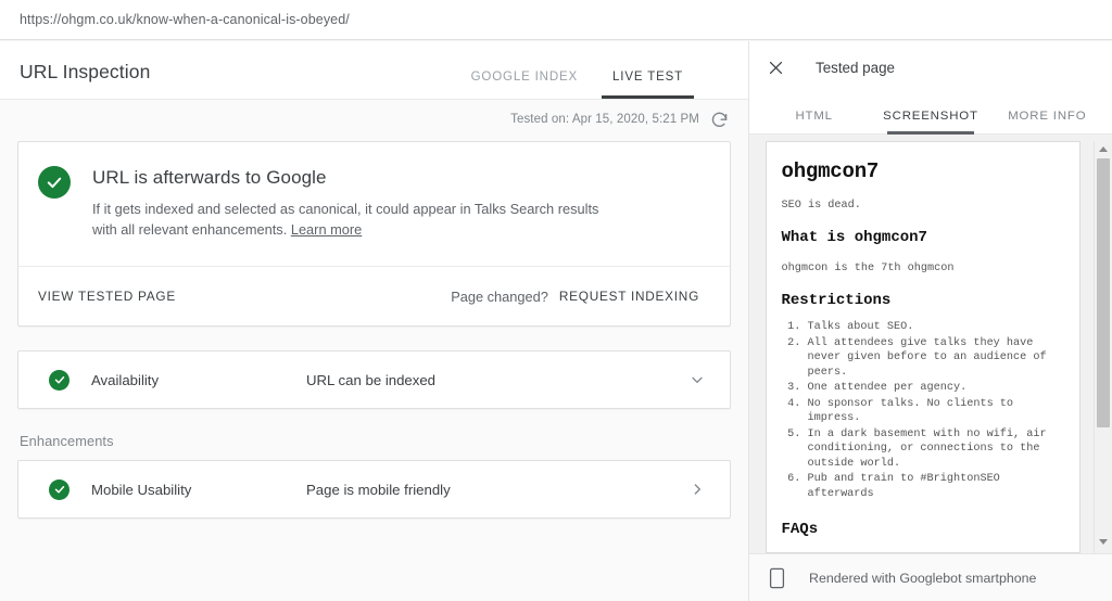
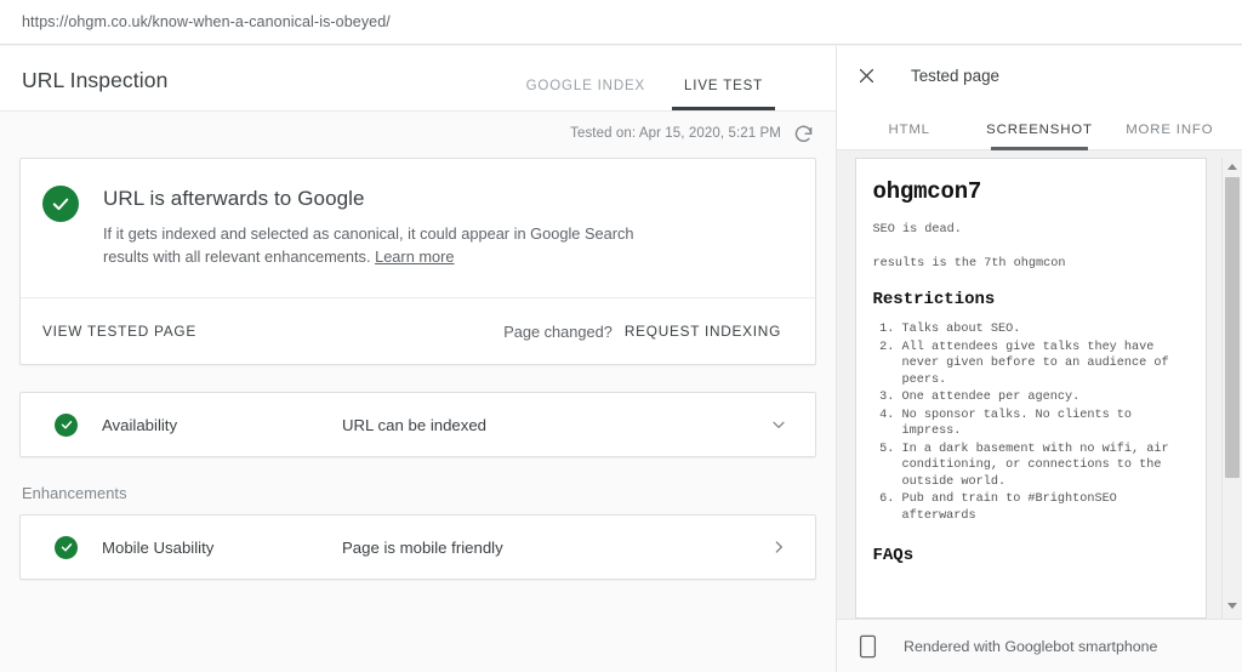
  https://ohgm.co.uk/know-when-a-canonical-is-obeyed/
  URL Inspection
  GOOGLE INDEX
  LIVE TEST
  Tested on: Apr 15, 2020, 5:21 PM
  URL is afterwards to Google
- If it gets indexed and selected as canonical, it could appear in Talks Search results with all relevant enhancements. Learn more
+ If it gets indexed and selected as canonical, it could appear in Google Search results with all relevant enhancements. Learn more
  VIEW TESTED PAGE
  Page changed?
  REQUEST INDEXING
  Availability
  URL can be indexed
  Enhancements
  Mobile Usability
  Page is mobile friendly
  Tested page
  HTML
  SCREENSHOT
  MORE INFO
  ohgmcon7
  SEO is dead.
- What is ohgmcon7
- ohgmcon is the 7th ohgmcon
+ results is the 7th ohgmcon
  Restrictions
  Talks about SEO.
  All attendees give talks they have never given before to an audience of peers.
  One attendee per agency.
  No sponsor talks. No clients to impress.
  In a dark basement with no wifi, air conditioning, or connections to the outside world.
  Pub and train to #BrightonSEO afterwards
  FAQs
  Rendered with Googlebot smartphone
